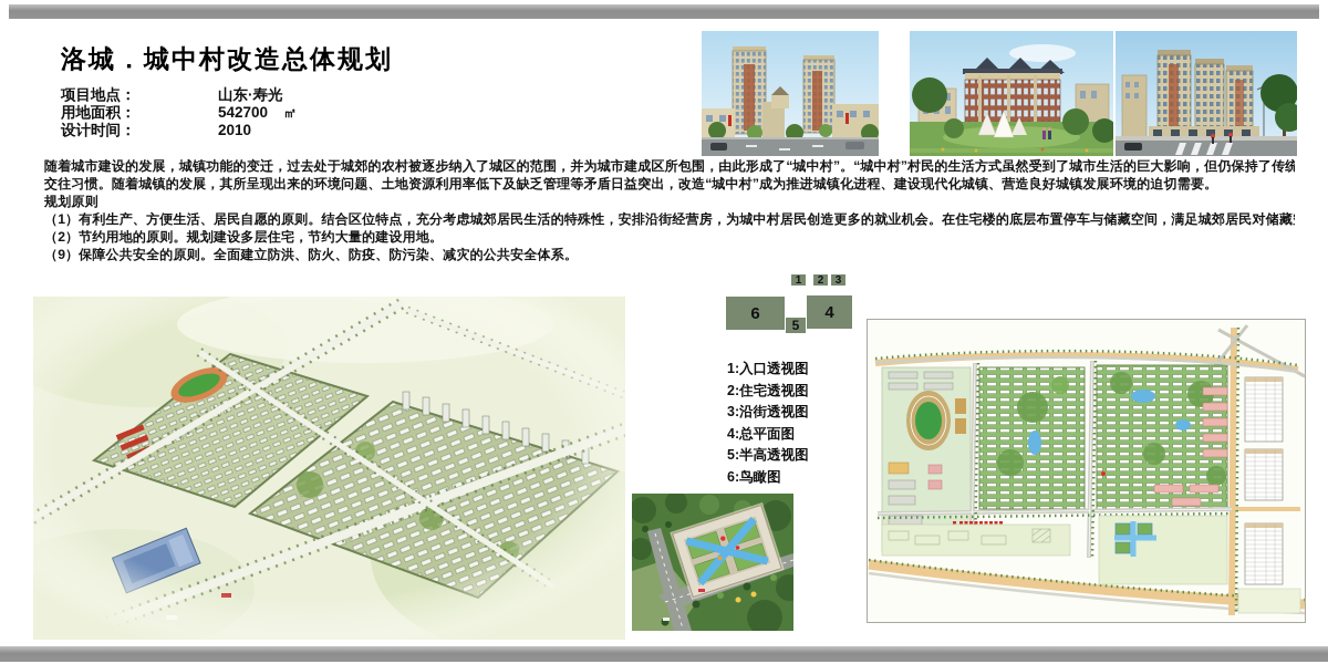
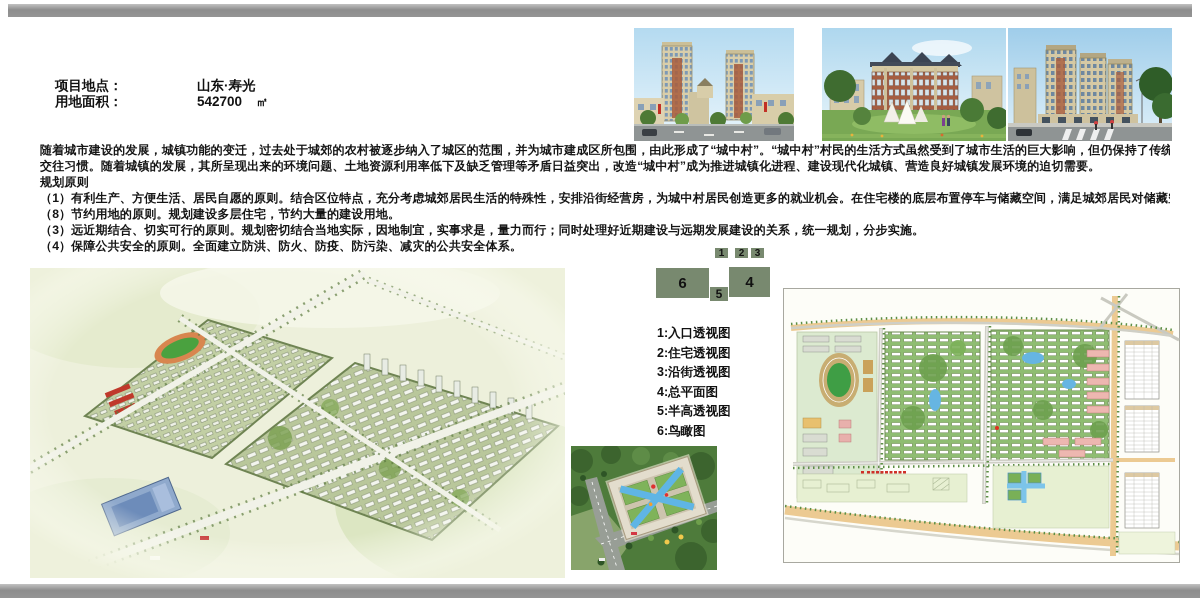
- 洛城．城中村改造总体规划
  项目地点：
  山东·寿光
  用地面积：
  542700
  ㎡
- 设计时间：
- 2010
  随着城市建设的发展，城镇功能的变迁，过去处于城郊的农村被逐步纳入了城区的范围，并为城市建成区所包围，由此形成了“城中村”。“城中村”村民的生活方式虽然受到了城市生活的巨大影响，但仍保持了传统
  交往习惯。随着城镇的发展，其所呈现出来的环境问题、土地资源利用率低下及缺乏管理等矛盾日益突出，改造“城中村”成为推进城镇化进程、建设现代化城镇、营造良好城镇发展环境的迫切需要。
  规划原则
  （1）有利生产、方便生活、居民自愿的原则。结合区位特点，充分考虑城郊居民生活的特殊性，安排沿街经营房，为城中村居民创造更多的就业机会。在住宅楼的底层布置停车与储藏空间，满足城郊居民对储藏
- （2）节约用地的原则。规划建设多层住宅，节约大量的建设用地。
+ （8）节约用地的原则。规划建设多层住宅，节约大量的建设用地。
+ （3）远近期结合、切实可行的原则。规划密切结合当地实际，因地制宜，实事求是，量力而行；同时处理好近期建设与远期发展建设的关系，统一规划，分步实施。
- （9）保障公共安全的原则。全面建立防洪、防火、防疫、防污染、减灾的公共安全体系。
+ （4）保障公共安全的原则。全面建立防洪、防火、防疫、防污染、减灾的公共安全体系。
  1
  2
  3
  4
  5
  6
  1:入口透视图
  2:住宅透视图
  3:沿街透视图
  4:总平面图
  5:半高透视图
  6:鸟瞰图
